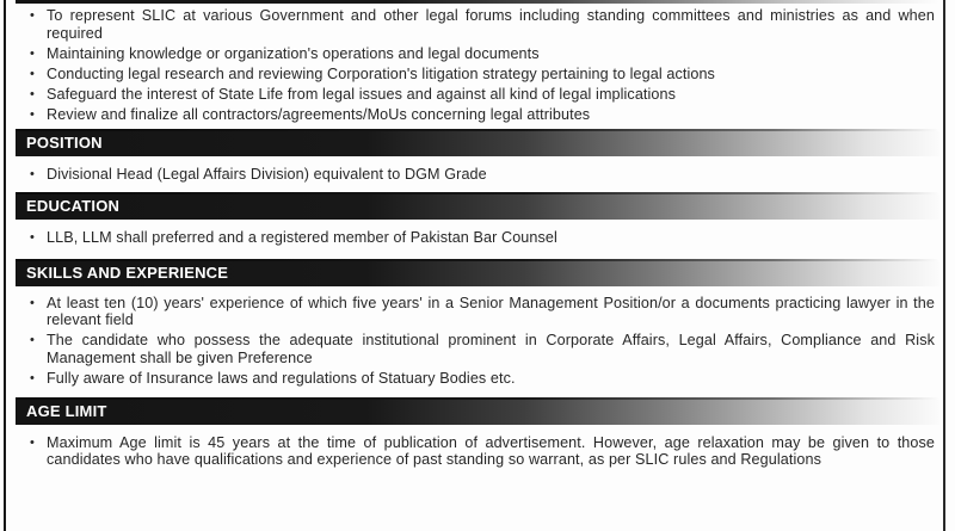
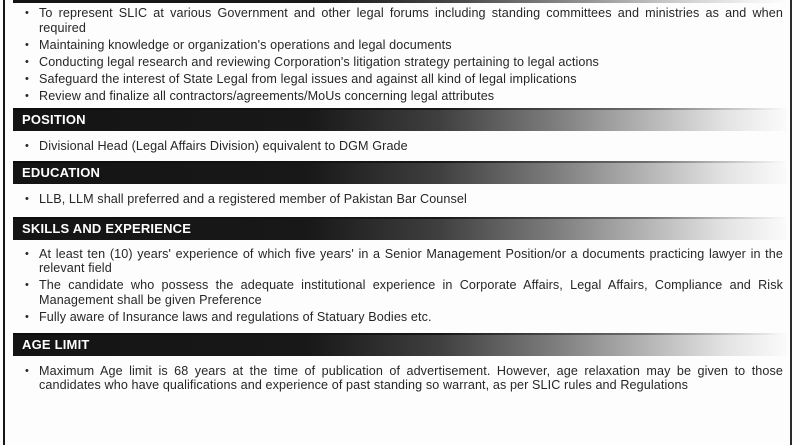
  •
  To represent SLIC at various Government and other legal forums including standing committees and ministries as and when required
  •
  Maintaining knowledge or organization's operations and legal documents
  •
  Conducting legal research and reviewing Corporation's litigation strategy pertaining to legal actions
  •
- Safeguard the interest of State Life from legal issues and against all kind of legal implications
+ Safeguard the interest of State Legal from legal issues and against all kind of legal implications
  •
  Review and finalize all contractors/agreements/MoUs concerning legal attributes
  POSITION
  •
  Divisional Head (Legal Affairs Division) equivalent to DGM Grade
  EDUCATION
  •
  LLB, LLM shall preferred and a registered member of Pakistan Bar Counsel
  SKILLS AND EXPERIENCE
  •
  At least ten (10) years' experience of which five years' in a Senior Management Position/or a documents practicing lawyer in the relevant field
  •
- The candidate who possess the adequate institutional prominent in Corporate Affairs, Legal Affairs, Compliance and Risk Management shall be given Preference
+ The candidate who possess the adequate institutional experience in Corporate Affairs, Legal Affairs, Compliance and Risk Management shall be given Preference
  •
  Fully aware of Insurance laws and regulations of Statuary Bodies etc.
  AGE LIMIT
  •
- Maximum Age limit is 45 years at the time of publication of advertisement. However, age relaxation may be given to those candidates who have qualifications and experience of past standing so warrant, as per SLIC rules and Regulations
+ Maximum Age limit is 68 years at the time of publication of advertisement. However, age relaxation may be given to those candidates who have qualifications and experience of past standing so warrant, as per SLIC rules and Regulations
